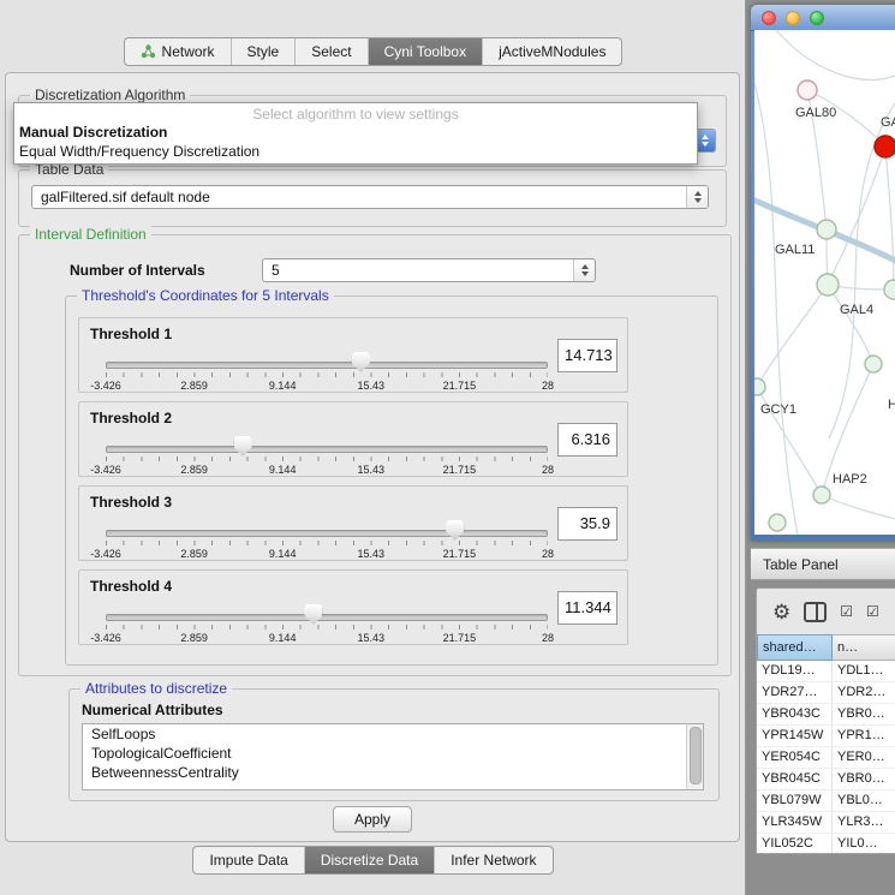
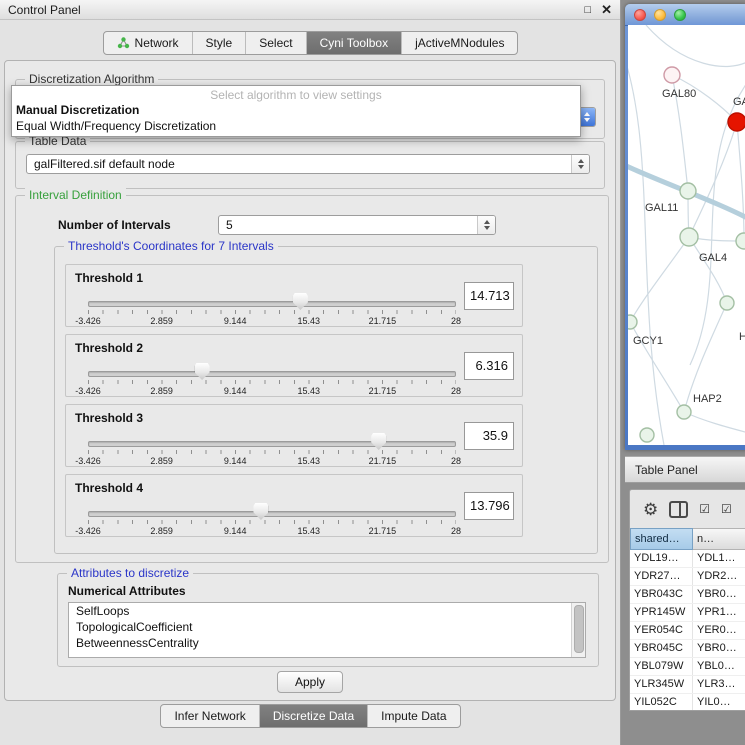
+ Control Panel
+ □
+ ✕
  Network
  Style
  Select
  Cyni Toolbox
  jActiveMNodules
  Discretization Algorithm
  Select algorithm to view settings
  Manual Discretization
  Equal Width/Frequency Discretization
  Table Data
  galFiltered.sif default node
  Interval Definition
  Number of Intervals
  5
- Threshold's Coordinates for 5 Intervals
+ Threshold's Coordinates for 7 Intervals
  Threshold 1
  -3.426
  2.859
  9.144
  15.43
  21.715
  28
  14.713
  Threshold 2
  -3.426
  2.859
  9.144
  15.43
  21.715
  28
  6.316
  Threshold 3
  -3.426
  2.859
  9.144
  15.43
  21.715
  28
  35.9
  Threshold 4
  -3.426
  2.859
  9.144
  15.43
  21.715
  28
- 11.344
+ 13.796
  Attributes to discretize
  Numerical Attributes
  SelfLoops
  TopologicalCoefficient
  BetweennessCentrality
  Apply
- Impute Data
+ Infer Network
  Discretize Data
- Infer Network
+ Impute Data
  GAL80
  GAL11
  GAL4
  GCY1
  H
  HAP2
  Table Panel
  ⚙
  ☑
  ☑
  shared…
  n…
  YDL19…
  YDL1…
  YDR27…
  YDR2…
  YBR043C
  YBR0…
  YPR145W
  YPR1…
  YER054C
  YER0…
  YBR045C
  YBR0…
  YBL079W
  YBL0…
  YLR345W
  YLR3…
  YIL052C
  YIL0…
